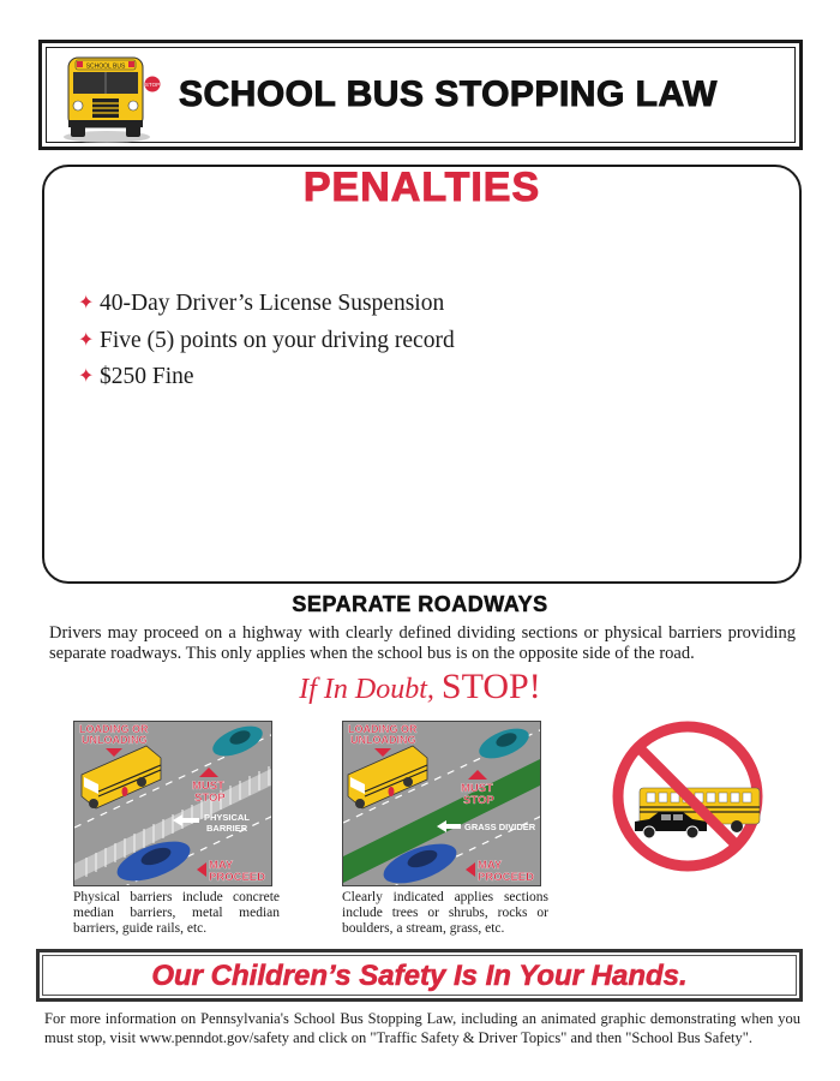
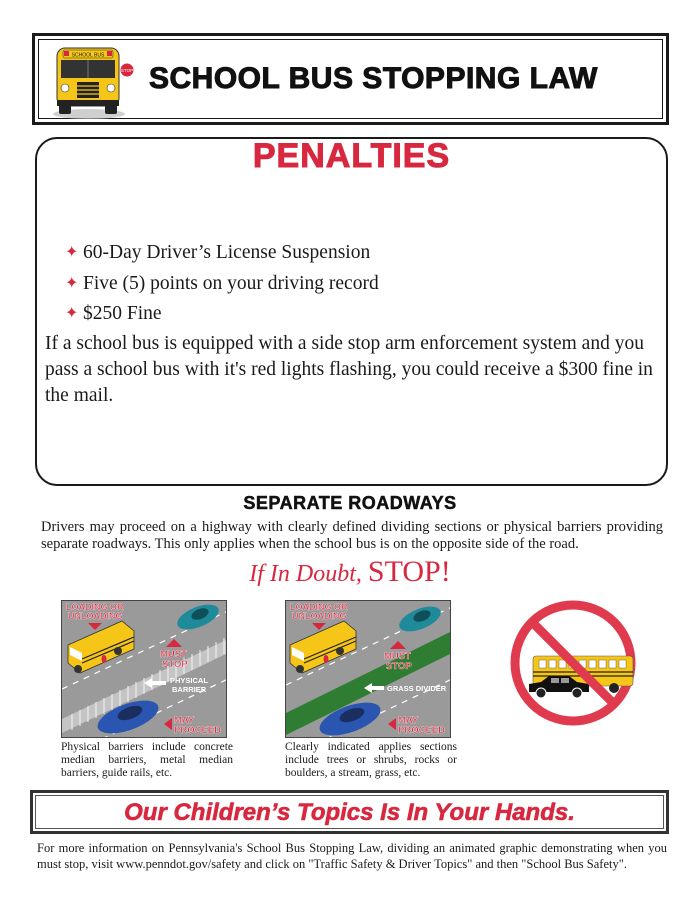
  SCHOOL BUS STOPPING LAW
  PENALTIES
  ✦
- 40-Day Driver’s License Suspension
+ 60-Day Driver’s License Suspension
  ✦
  Five (5) points on your driving record
  ✦
  $250 Fine
+ If a school bus is equipped with a side stop arm enforcement system and you pass a school bus with it's red lights flashing, you could receive a $300 fine in the mail.
  SEPARATE ROADWAYS
  Drivers may proceed on a highway with clearly defined dividing sections or physical barriers providing separate roadways. This only applies when the school bus is on the opposite side of the road.
  If In Doubt, STOP!
  LOADING OR
  UNLOADING
  MUST
  STOP
  PHYSICAL
  BARRIER
  MAY
  PROCEED
  Physical barriers include concrete median barriers, metal median barriers, guide rails, etc.
  LOADING OR
  UNLOADING
  MUST
  STOP
  GRASS DIVIDER
  MAY
  PROCEED
  Clearly indicated applies sections include trees or shrubs, rocks or boulders, a stream, grass, etc.
- Our Children’s Safety Is In Your Hands.
+ Our Children’s Topics Is In Your Hands.
- For more information on Pennsylvania's School Bus Stopping Law, including an animated graphic demonstrating when you must stop, visit www.penndot.gov/safety and click on "Traffic Safety & Driver Topics" and then "School Bus Safety".
+ For more information on Pennsylvania's School Bus Stopping Law, dividing an animated graphic demonstrating when you must stop, visit www.penndot.gov/safety and click on "Traffic Safety & Driver Topics" and then "School Bus Safety".
